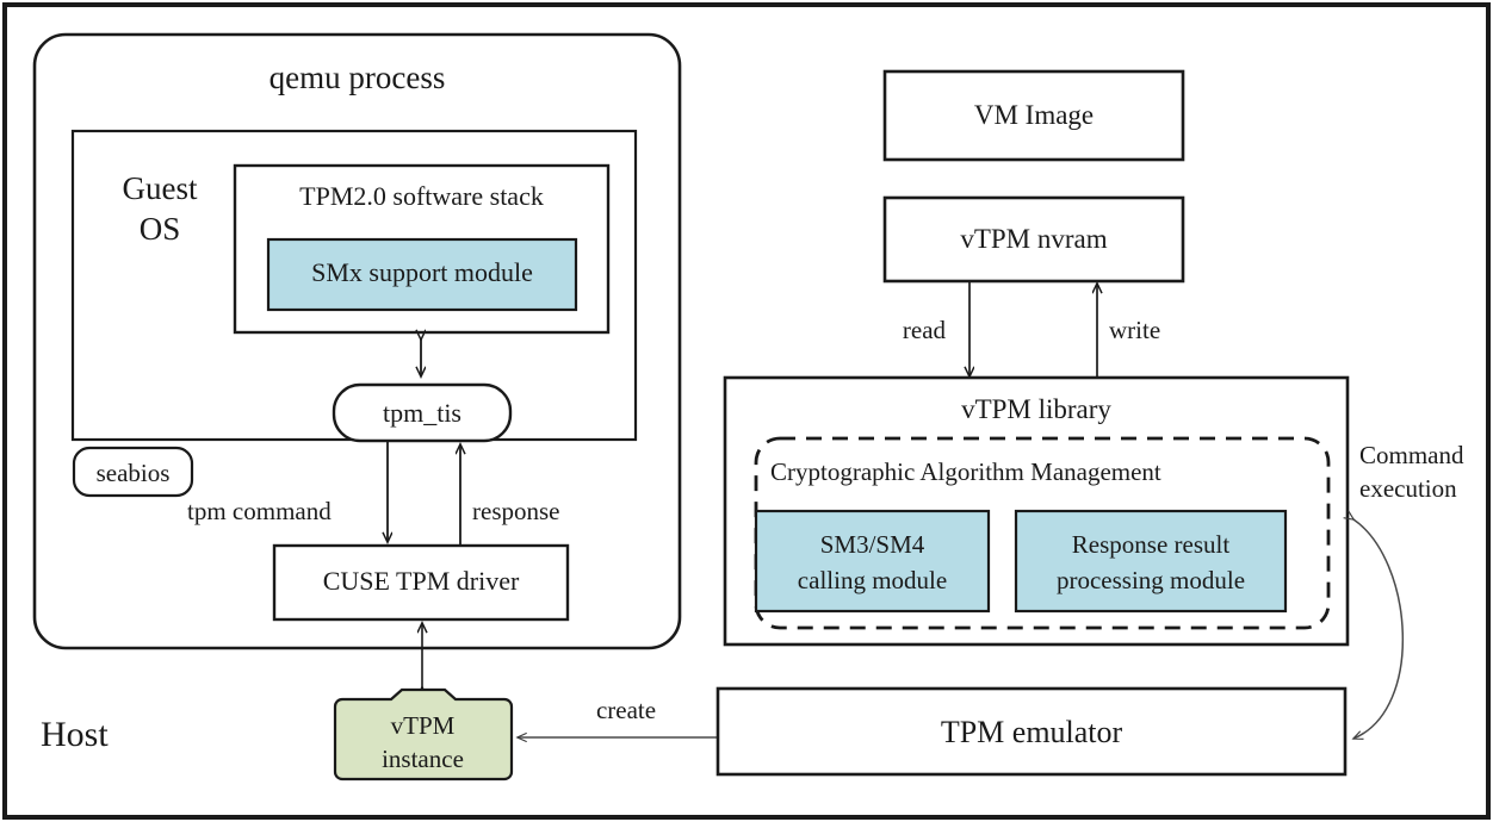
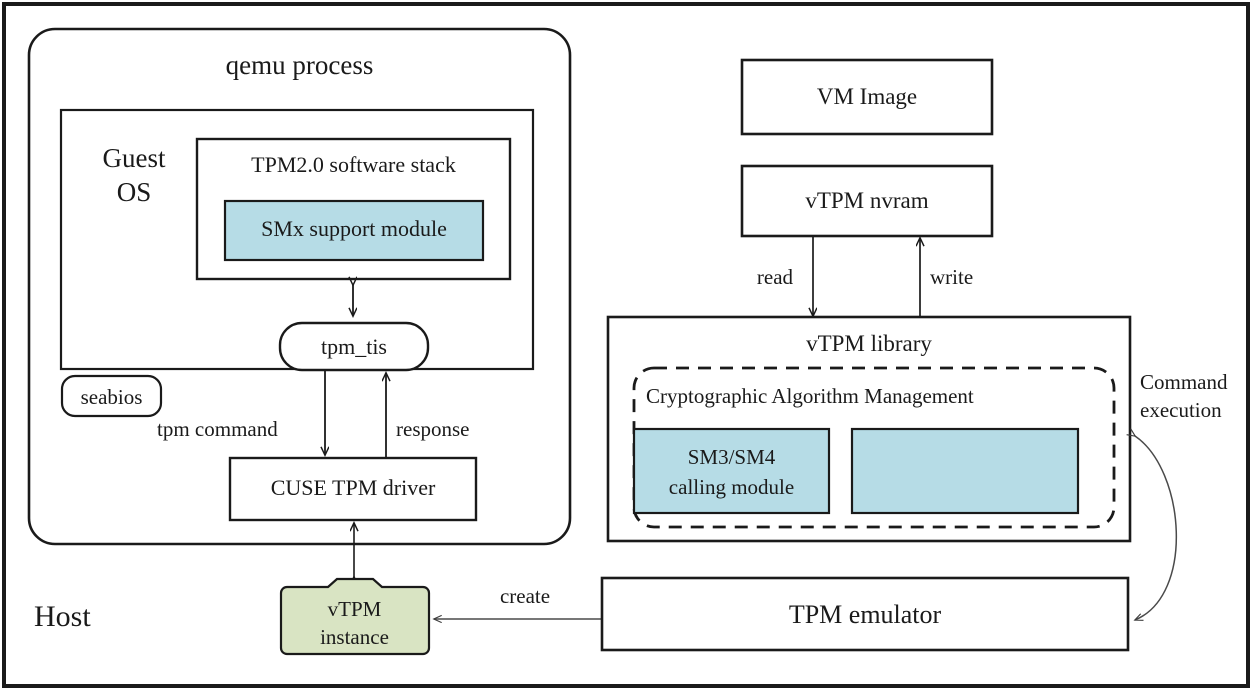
  qemu process
  Guest
  OS
  TPM2.0 software stack
  SMx support module
  tpm_tis
  seabios
  tpm command
  response
  CUSE TPM driver
  vTPM
  instance
  create
  Host
  VM Image
  vTPM nvram
  read
  write
  vTPM library
  Cryptographic Algorithm Management
  SM3/SM4
  calling module
- Response result
- processing module
  TPM emulator
  Command
  execution
